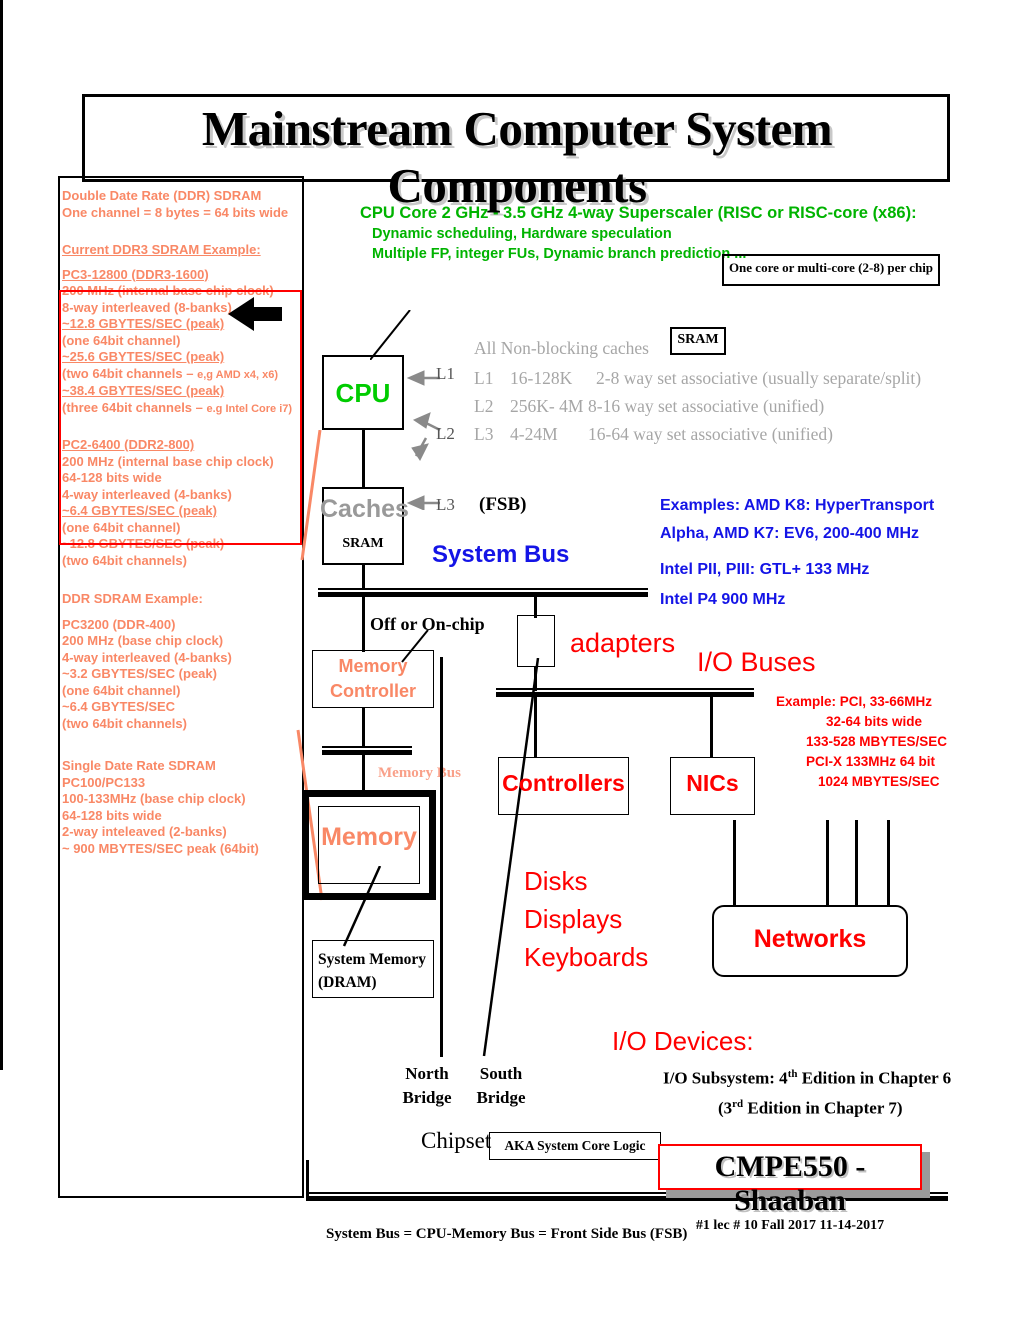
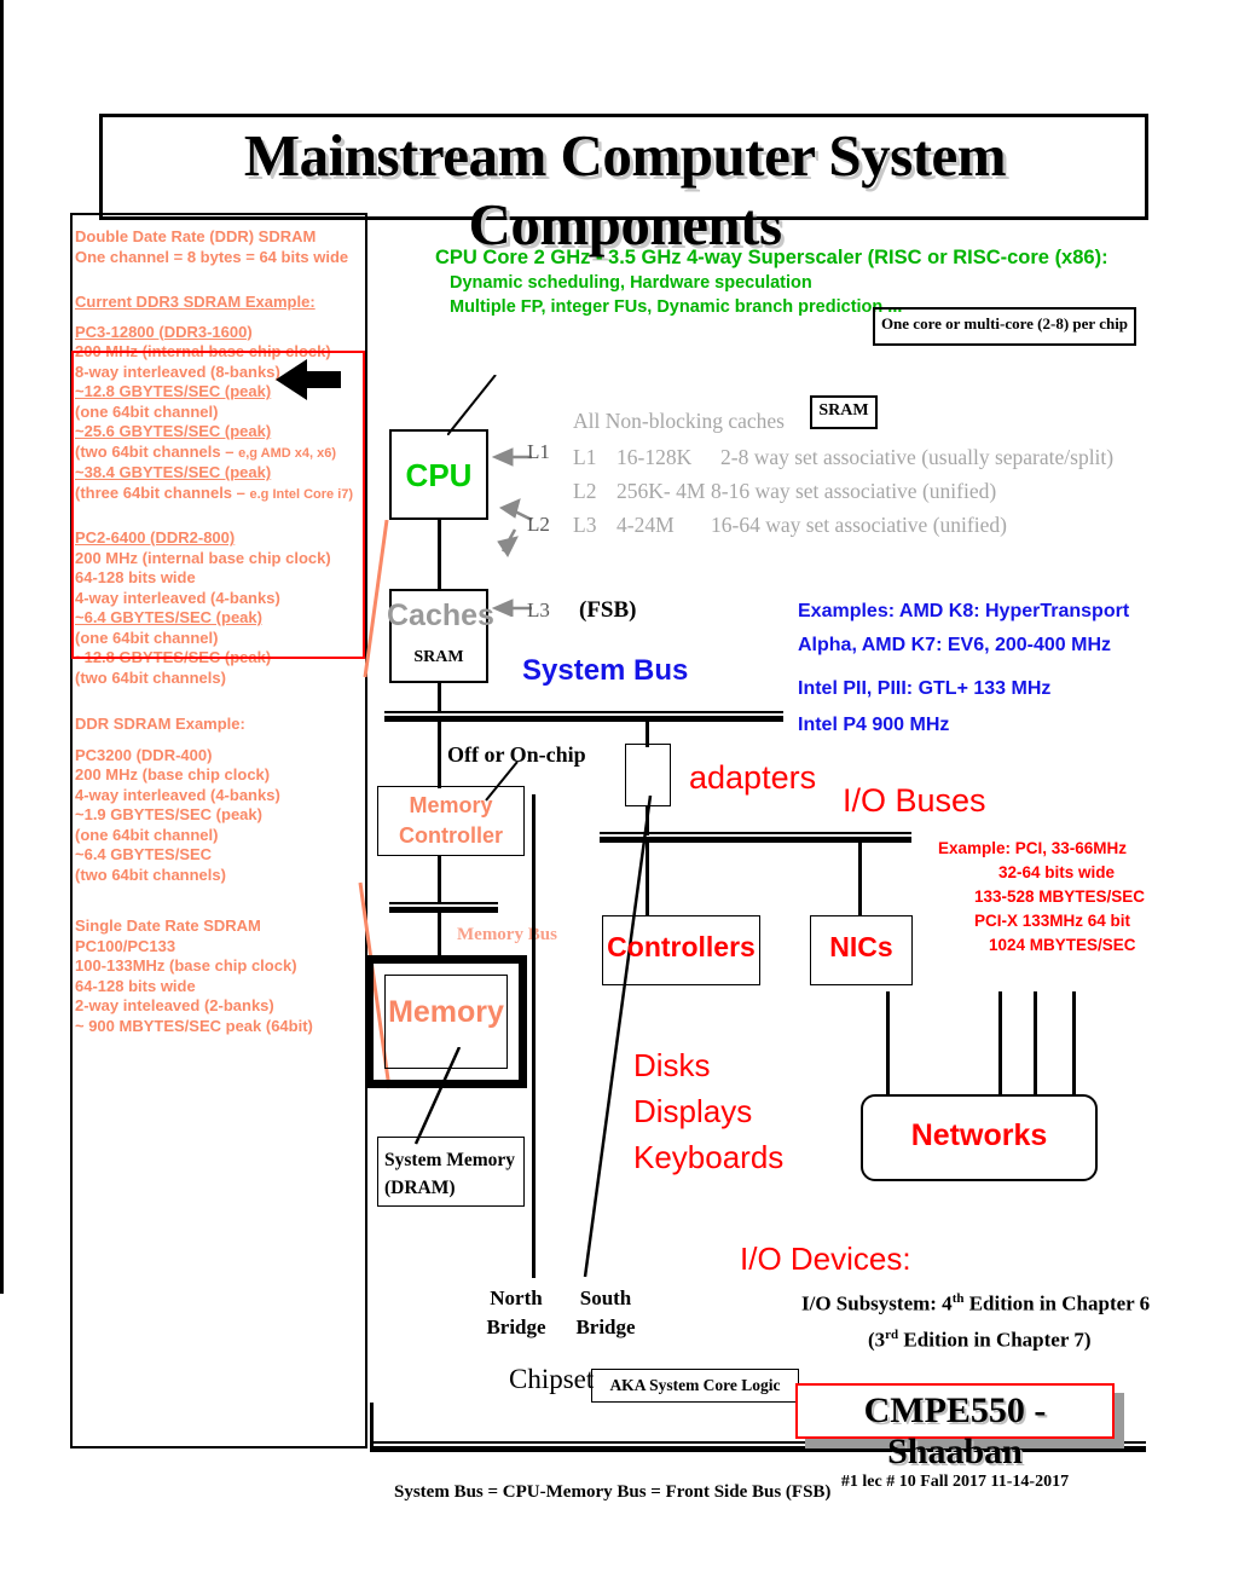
  Mainstream Computer System Components
  Double Date Rate (DDR) SDRAM
  One channel = 8 bytes = 64 bits wide
  Current DDR3 SDRAM Example:
  PC3-12800 (DDR3-1600)
  200 MHz (internal base chip clock)
  8-way interleaved (8-banks)
  ~12.8 GBYTES/SEC (peak)
  (one 64bit channel)
  ~25.6 GBYTES/SEC (peak)
  (two 64bit channels – e,g AMD x4, x6)
  ~38.4 GBYTES/SEC (peak)
  (three 64bit channels – e.g Intel Core i7)
  PC2-6400 (DDR2-800)
  200 MHz (internal base chip clock)
  64-128 bits wide
  4-way interleaved (4-banks)
  ~6.4 GBYTES/SEC (peak)
  (one 64bit channel)
  ~12.8 GBYTES/SEC (peak)
  (two 64bit channels)
  DDR SDRAM Example:
  PC3200 (DDR-400)
  200 MHz (base chip clock)
  4-way interleaved (4-banks)
- ~3.2 GBYTES/SEC (peak)
+ ~1.9 GBYTES/SEC (peak)
  (one 64bit channel)
  ~6.4 GBYTES/SEC
  (two 64bit channels)
  Single Date Rate SDRAM
  PC100/PC133
  100-133MHz (base chip clock)
  64-128 bits wide
  2-way inteleaved (2-banks)
  ~ 900 MBYTES/SEC peak (64bit)
  CPU Core 2 GHz - 3.5 GHz 4-way Superscaler (RISC or RISC-core (x86):
  Dynamic scheduling, Hardware speculation
  Multiple FP, integer FUs, Dynamic branch prediction ...
  One core or multi-core (2-8) per chip
  CPU
  Caches
  SRAM
  L1
  L2
  L3
  All Non-blocking caches
  SRAM
  L1
  16-128K
  2-8 way set associative (usually separate/split)
  L2
  256K- 4M
  8-16 way set associative (unified)
  L3
  4-24M
  16-64 way set associative (unified)
  (FSB)
  System Bus
  Examples: AMD K8: HyperTransport
  Alpha, AMD K7: EV6, 200-400 MHz
  Intel PII, PIII: GTL+ 133 MHz
  Intel P4 900 MHz
  Off or On-chip
  Memory
  Controller
  Memoryus
  Memory
  System Memory
  (DRAM)
  adapters
  I/O Buses
  Example: PCI, 33-66MHz
  32-64 bits wide
  133-528 MBYTES/SEC
  PCI-X 133MHz 64 bit
  1024 MBYTES/SEC
  Controllers
  NICs
  Disks
  Displays
  Keyboards
  Networks
  I/O Devices:
  North
  Bridge
  South
  Bridge
  Chipset
  AKA System Core Logic
  I/O Subsystem: 4th Edition in Chapter 6
  (3rd Edition in Chapter 7)
  System Bus = CPU-Memory Bus = Front Side Bus (FSB)
  CMPE550 - Shaaban
  #1 lec # 10 Fall 2017 11-14-2017
